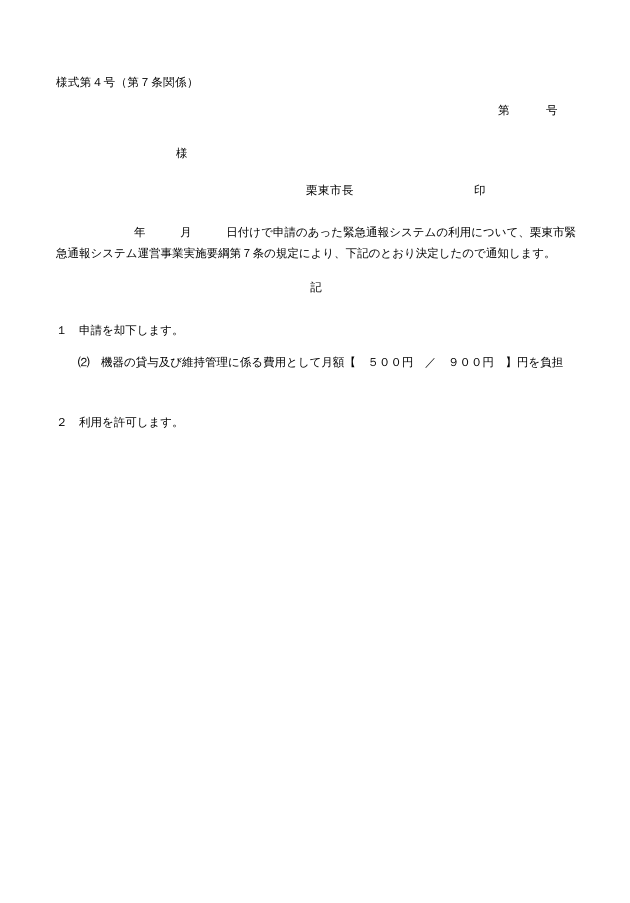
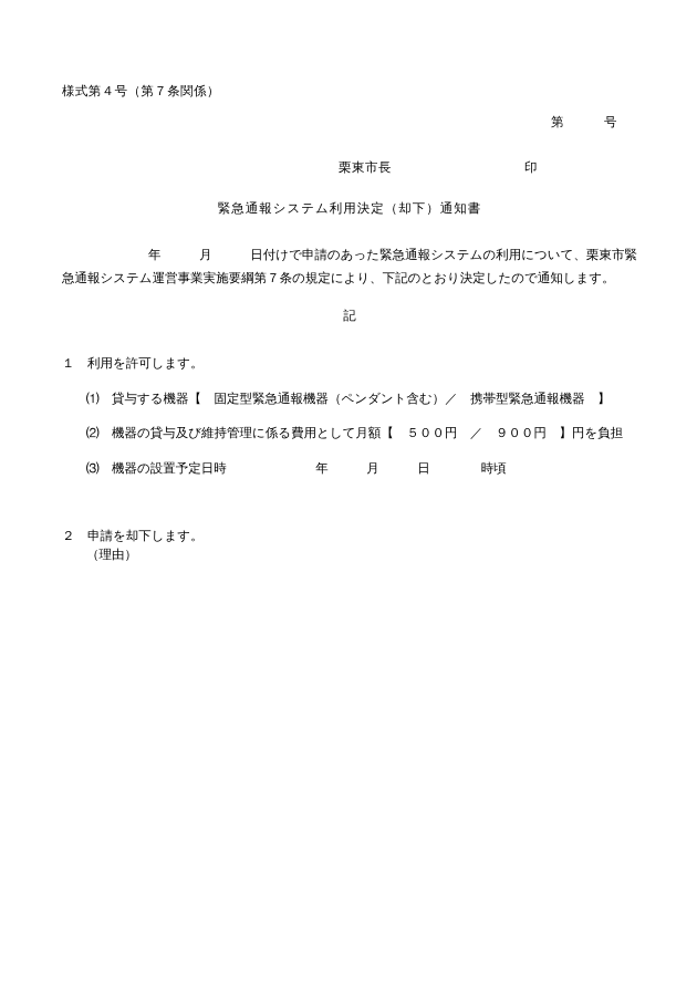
  様式第４号（第７条関係）
  第 号
- 様
  栗東市長 印
+ 緊急通報システム利用決定（却下）通知書
  年 月 日付けで申請のあった緊急通報システムの利用について、栗東市緊急通報システム運営事業実施要綱第７条の規定により、下記のとおり決定したので通知します。
  記
- １ 申請を却下します。
+ １ 利用を許可します。
+ ⑴ 貸与する機器【 固定型緊急通報機器（ペンダント含む）／ 携帯型緊急通報機器 】
  ⑵ 機器の貸与及び維持管理に係る費用として月額【 ５００円 ／ ９００円 】円を負担
+ ⑶ 機器の設置予定日時 年 月 日 時頃
- ２ 利用を許可します。
+ ２ 申請を却下します。
+ （理由）
